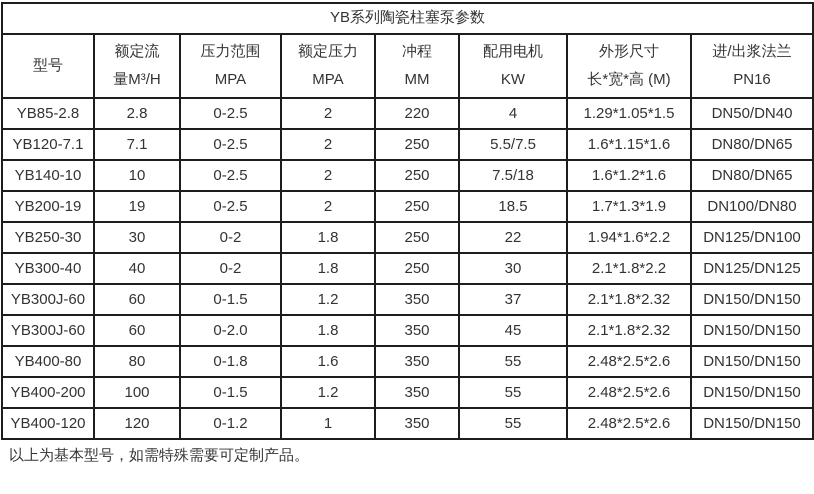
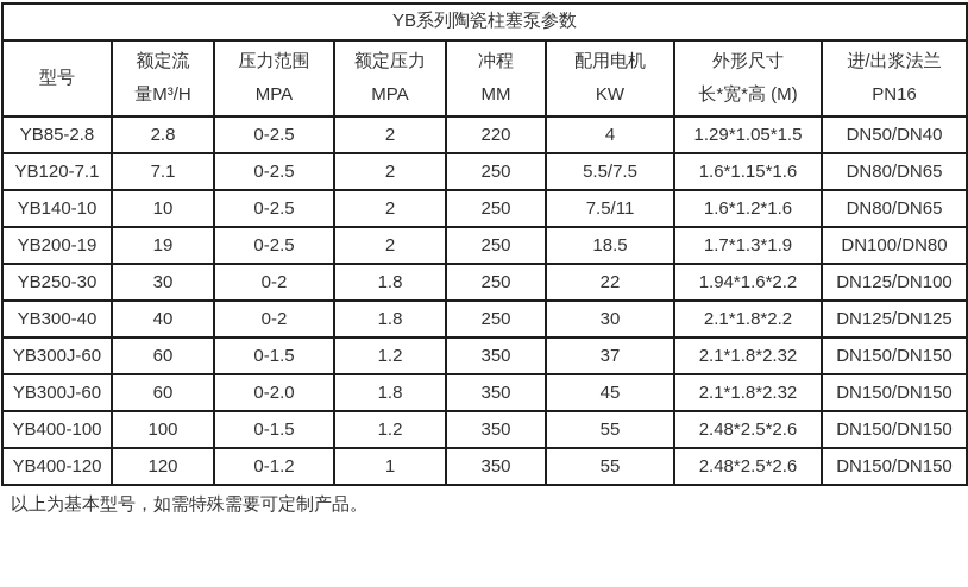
  YB系列陶瓷柱塞泵参数
  型号	额定流 量M³/H	压力范围 MPA	额定压力 MPA	冲程 MM	配用电机 KW	外形尺寸 长*宽*高 (M)	进/出浆法兰 PN16
  YB85-2.8	2.8	0-2.5	2	220	4	1.29*1.05*1.5	DN50/DN40
  YB120-7.1	7.1	0-2.5	2	250	5.5/7.5	1.6*1.15*1.6	DN80/DN65
- YB140-10	10	0-2.5	2	250	7.5/18	1.6*1.2*1.6	DN80/DN65
+ YB140-10	10	0-2.5	2	250	7.5/11	1.6*1.2*1.6	DN80/DN65
  YB200-19	19	0-2.5	2	250	18.5	1.7*1.3*1.9	DN100/DN80
  YB250-30	30	0-2	1.8	250	22	1.94*1.6*2.2	DN125/DN100
  YB300-40	40	0-2	1.8	250	30	2.1*1.8*2.2	DN125/DN125
  YB300J-60	60	0-1.5	1.2	350	37	2.1*1.8*2.32	DN150/DN150
  YB300J-60	60	0-2.0	1.8	350	45	2.1*1.8*2.32	DN150/DN150
- YB400-80	80	0-1.8	1.6	350	55	2.48*2.5*2.6	DN150/DN150
- YB400-200	100	0-1.5	1.2	350	55	2.48*2.5*2.6	DN150/DN150
+ YB400-100	100	0-1.5	1.2	350	55	2.48*2.5*2.6	DN150/DN150
  YB400-120	120	0-1.2	1	350	55	2.48*2.5*2.6	DN150/DN150
  以上为基本型号，如需特殊需要可定制产品。
